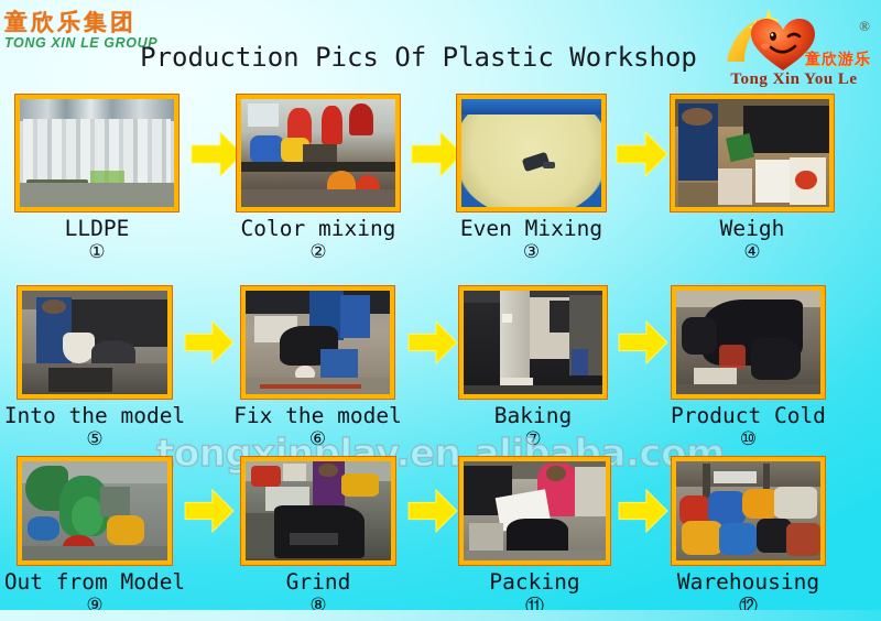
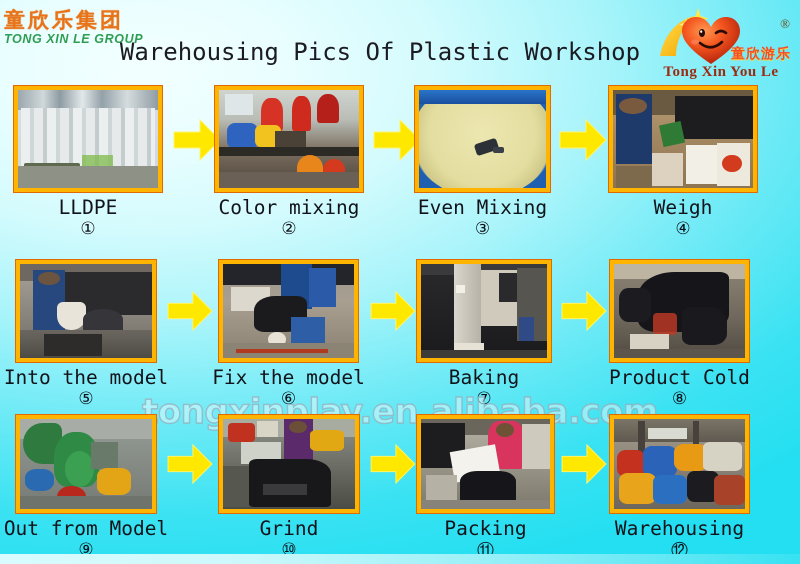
  童欣乐集团
  TONG XIN LE GROUP
- Production Pics Of Plastic Workshop
+ Warehousing Pics Of Plastic Workshop
  ®
  童欣游乐
  Tong Xin You Le
  LLDPE
  ①
  Color mixing
  ②
  Even Mixing
  ③
  Weigh
  ④
  Into the model
  ⑤
  Fix the model
  ⑥
  Baking
  ⑦
  Product Cold
- ⑩
+ ⑧
  tongxinplay.en.alibaba.com
  Out from Model
  ⑨
  Grind
- ⑧
+ ⑩
  Packing
  ⑪
  Warehousing
  ⑫
